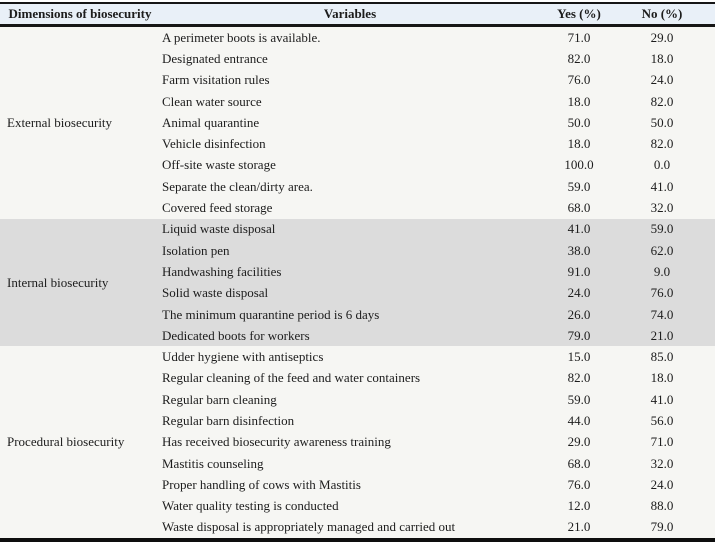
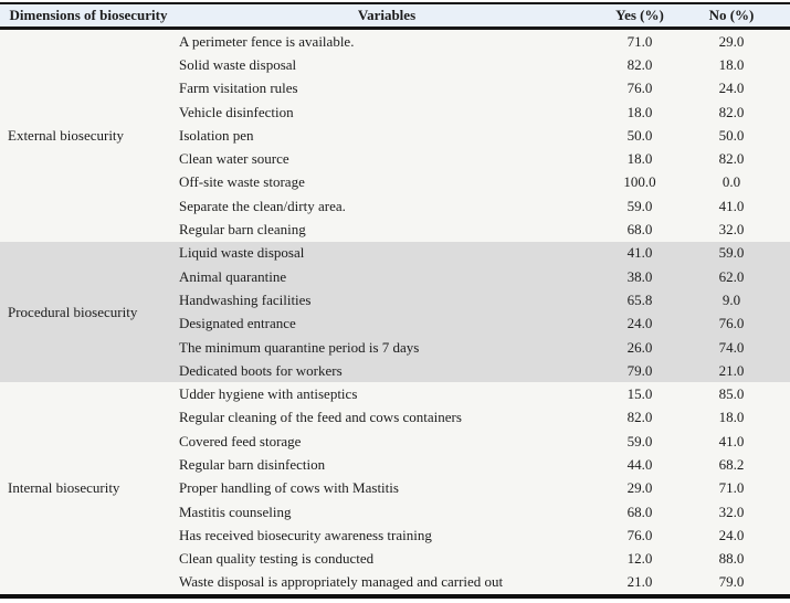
  Dimensions of biosecurity	Variables	Yes (%)	No (%)
- External biosecurity	A perimeter boots is available.	71.0	29.0
+ External biosecurity	A perimeter fence is available.	71.0	29.0
- Designated entrance	82.0	18.0
+ Solid waste disposal	82.0	18.0
  Farm visitation rules	76.0	24.0
- Clean water source	18.0	82.0
+ Vehicle disinfection	18.0	82.0
- Animal quarantine	50.0	50.0
+ Isolation pen	50.0	50.0
- Vehicle disinfection	18.0	82.0
+ Clean water source	18.0	82.0
  Off-site waste storage	100.0	0.0
  Separate the clean/dirty area.	59.0	41.0
- Covered feed storage	68.0	32.0
+ Regular barn cleaning	68.0	32.0
- Internal biosecurity	Liquid waste disposal	41.0	59.0
+ Procedural biosecurity	Liquid waste disposal	41.0	59.0
- Isolation pen	38.0	62.0
+ Animal quarantine	38.0	62.0
- Handwashing facilities	91.0	9.0
+ Handwashing facilities	65.8	9.0
- Solid waste disposal	24.0	76.0
+ Designated entrance	24.0	76.0
- The minimum quarantine period is 6 days	26.0	74.0
+ The minimum quarantine period is 7 days	26.0	74.0
  Dedicated boots for workers	79.0	21.0
- Procedural biosecurity	Udder hygiene with antiseptics	15.0	85.0
+ Internal biosecurity	Udder hygiene with antiseptics	15.0	85.0
- Regular cleaning of the feed and water containers	82.0	18.0
+ Regular cleaning of the feed and cows containers	82.0	18.0
- Regular barn cleaning	59.0	41.0
+ Covered feed storage	59.0	41.0
- Regular barn disinfection	44.0	56.0
+ Regular barn disinfection	44.0	68.2
- Has received biosecurity awareness training	29.0	71.0
+ Proper handling of cows with Mastitis	29.0	71.0
  Mastitis counseling	68.0	32.0
- Proper handling of cows with Mastitis	76.0	24.0
+ Has received biosecurity awareness training	76.0	24.0
- Water quality testing is conducted	12.0	88.0
+ Clean quality testing is conducted	12.0	88.0
  Waste disposal is appropriately managed and carried out	21.0	79.0
